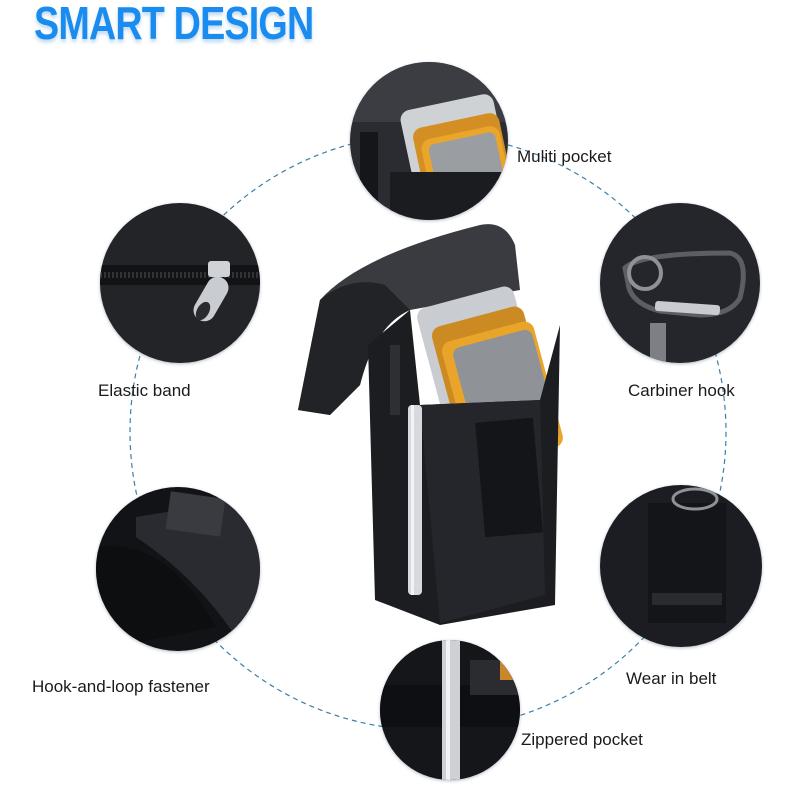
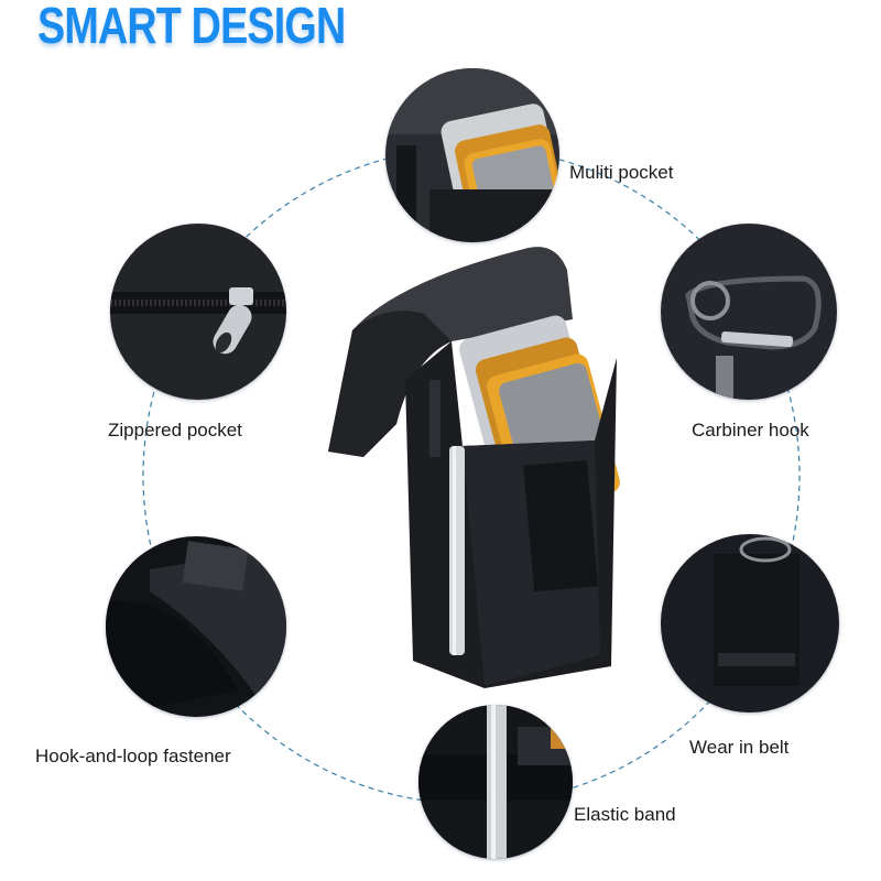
  SMART DESIGN
  Muliti pocket
- Elastic band
+ Zippered pocket
  Carbiner hook
  Hook-and-loop fastener
  Wear in belt
- Zippered pocket
+ Elastic band
